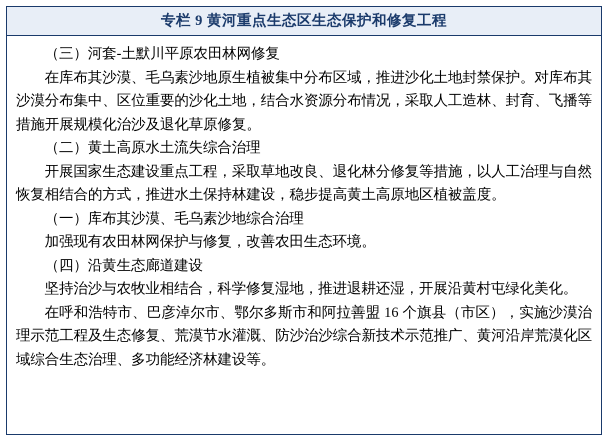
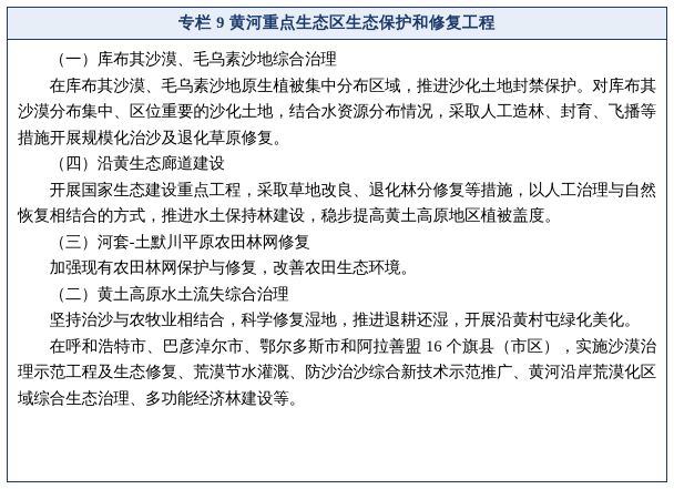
  专栏 9 黄河重点生态区生态保护和修复工程
- （三）河套-土默川平原农田林网修复
+ （一）库布其沙漠、毛乌素沙地综合治理
  在库布其沙漠、毛乌素沙地原生植被集中分布区域，推进沙化土地封禁保护。对库布其沙漠分布集中、区位重要的沙化土地，结合水资源分布情况，采取人工造林、封育、飞播等措施开展规模化治沙及退化草原修复。
- （二）黄土高原水土流失综合治理
+ （四）沿黄生态廊道建设
  开展国家生态建设重点工程，采取草地改良、退化林分修复等措施，以人工治理与自然恢复相结合的方式，推进水土保持林建设，稳步提高黄土高原地区植被盖度。
- （一）库布其沙漠、毛乌素沙地综合治理
+ （三）河套-土默川平原农田林网修复
  加强现有农田林网保护与修复，改善农田生态环境。
- （四）沿黄生态廊道建设
+ （二）黄土高原水土流失综合治理
  坚持治沙与农牧业相结合，科学修复湿地，推进退耕还湿，开展沿黄村屯绿化美化。
  在呼和浩特市、巴彦淖尔市、鄂尔多斯市和阿拉善盟 16 个旗县（市区），实施沙漠治理示范工程及生态修复、荒漠节水灌溉、防沙治沙综合新技术示范推广、黄河沿岸荒漠化区域综合生态治理、多功能经济林建设等。
